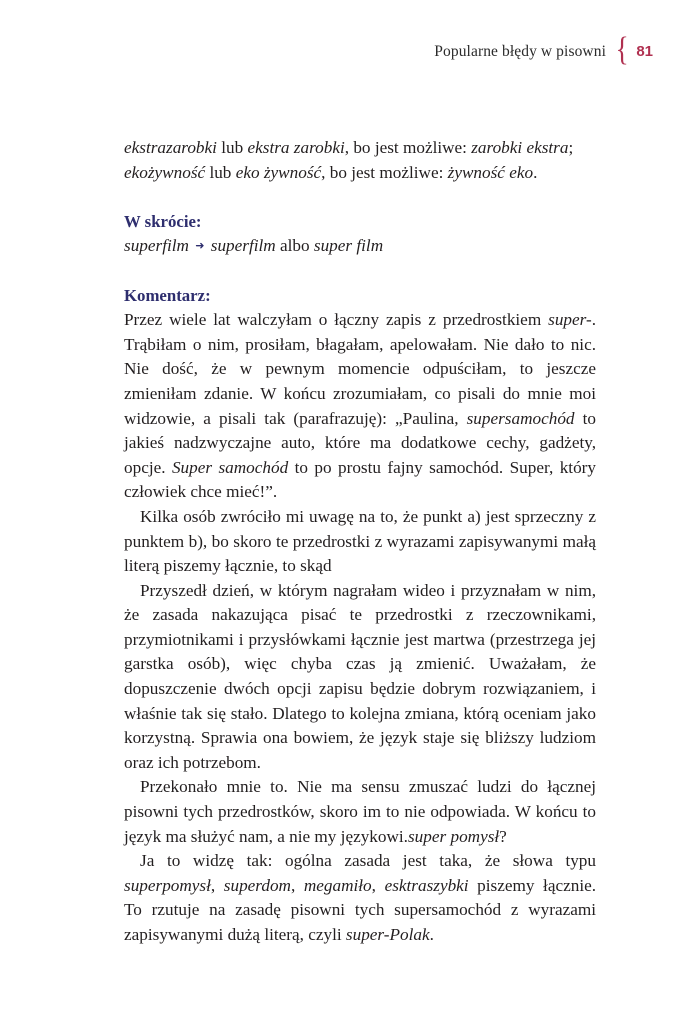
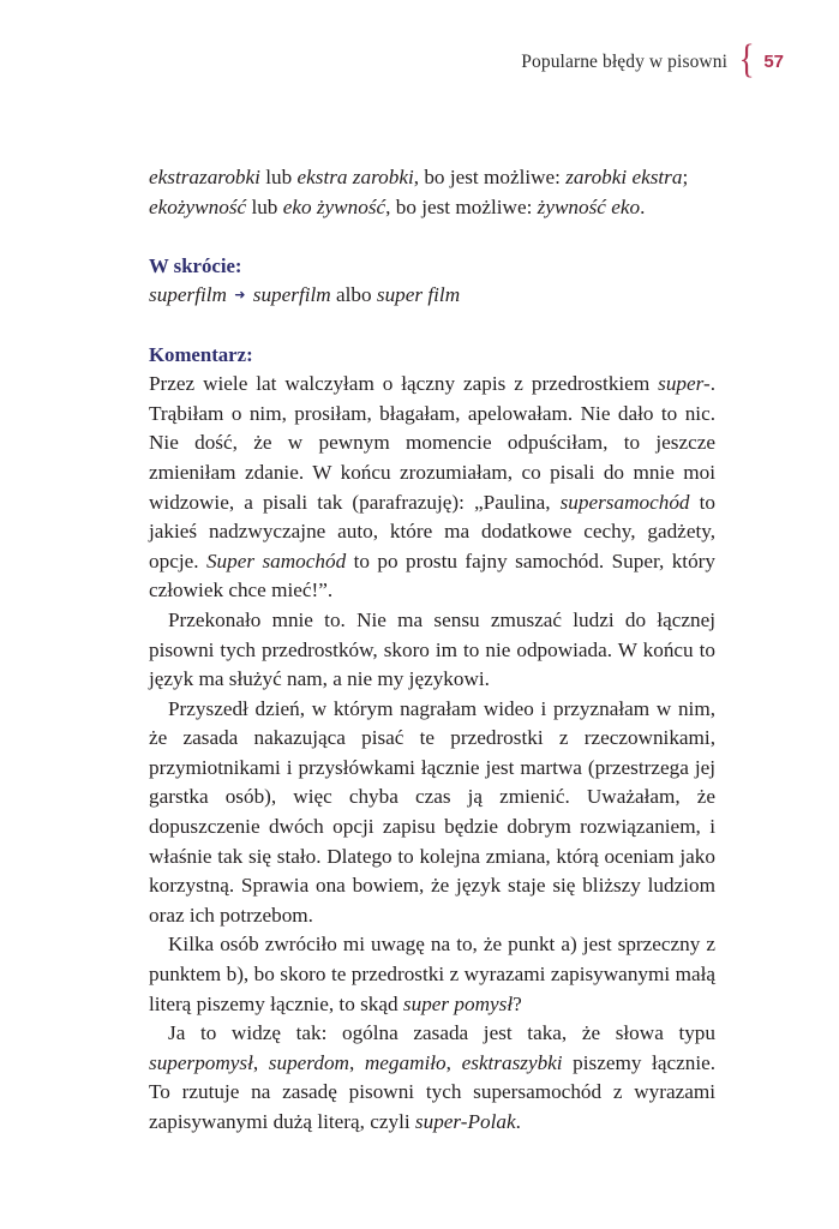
  Popularne błędy w pisowni
  {
- 81
+ 57
  ekstrazarobki lub ekstra zarobki, bo jest możliwe: zarobki ekstra;
  ekożywność lub eko żywność, bo jest możliwe: żywność eko.
  W skrócie:
  superfilm ➜ superfilm albo super film
  Komentarz:
  Przez wiele lat walczyłam o łączny zapis z przedrostkiem super-. Trąbiłam o nim, prosiłam, błagałam, apelowałam. Nie dało to nic. Nie dość, że w pewnym momencie odpuściłam, to jeszcze zmieniłam zdanie. W końcu zrozumiałam, co pisali do mnie moi widzowie, a pisali tak (parafrazuję): „Paulina, supersamochód to jakieś nadzwyczajne auto, które ma dodatkowe cechy, gadżety, opcje. Super samochód to po prostu fajny samochód. Super, który człowiek chce mieć!”.
- Kilka osób zwróciło mi uwagę na to, że punkt a) jest sprzeczny z punktem b), bo skoro te przedrostki z wyrazami zapisywanymi małą literą piszemy łącznie, to skąd
+ Przekonało mnie to. Nie ma sensu zmuszać ludzi do łącznej pisowni tych przedrostków, skoro im to nie odpowiada. W końcu to język ma służyć nam, a nie my językowi.
  Przyszedł dzień, w którym nagrałam wideo i przyznałam w nim, że zasada nakazująca pisać te przedrostki z rzeczownikami, przymiotnikami i przysłówkami łącznie jest martwa (przestrzega jej garstka osób), więc chyba czas ją zmienić. Uważałam, że dopuszczenie dwóch opcji zapisu będzie dobrym rozwiązaniem, i właśnie tak się stało. Dlatego to kolejna zmiana, którą oceniam jako korzystną. Sprawia ona bowiem, że język staje się bliższy ludziom oraz ich potrzebom.
- Przekonało mnie to. Nie ma sensu zmuszać ludzi do łącznej pisowni tych przedrostków, skoro im to nie odpowiada. W końcu to język ma służyć nam, a nie my językowi.super pomysł?
+ Kilka osób zwróciło mi uwagę na to, że punkt a) jest sprzeczny z punktem b), bo skoro te przedrostki z wyrazami zapisywanymi małą literą piszemy łącznie, to skąd super pomysł?
  Ja to widzę tak: ogólna zasada jest taka, że słowa typu superpomysł, superdom, megamiło, esktraszybki piszemy łącznie. To rzutuje na zasadę pisowni tych supersamochód z wyrazami zapisywanymi dużą literą, czyli super-Polak.
